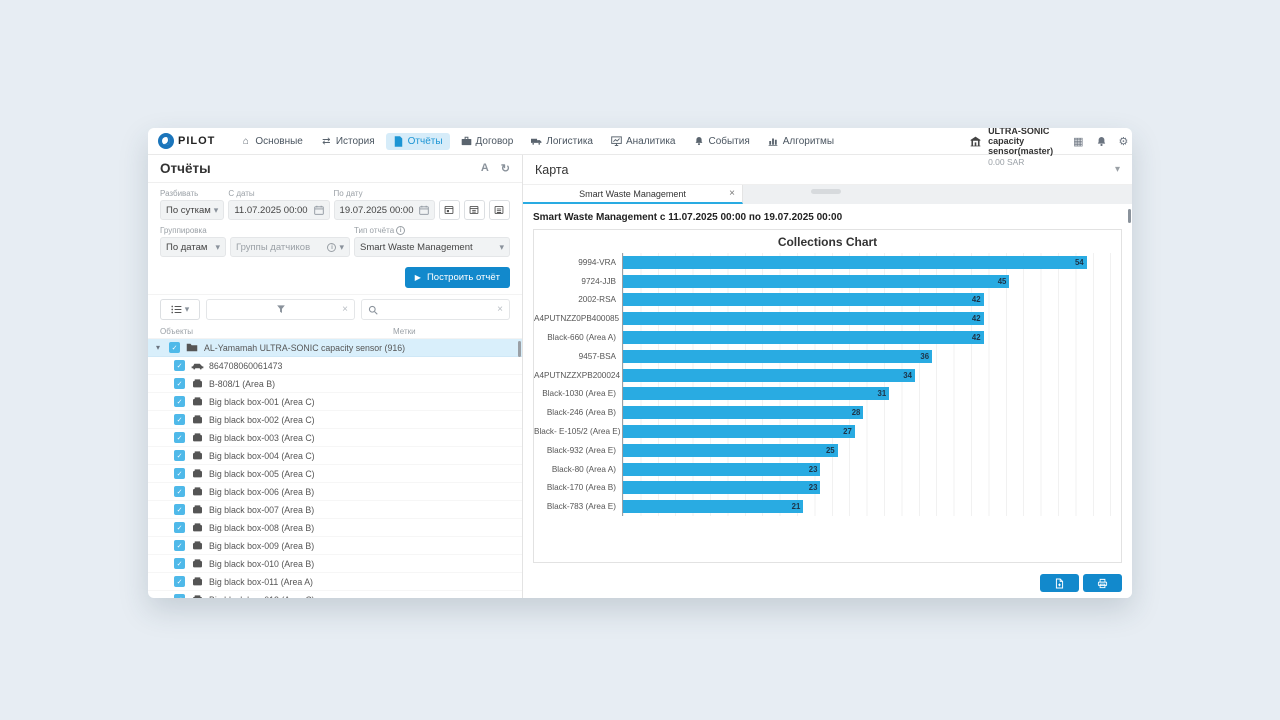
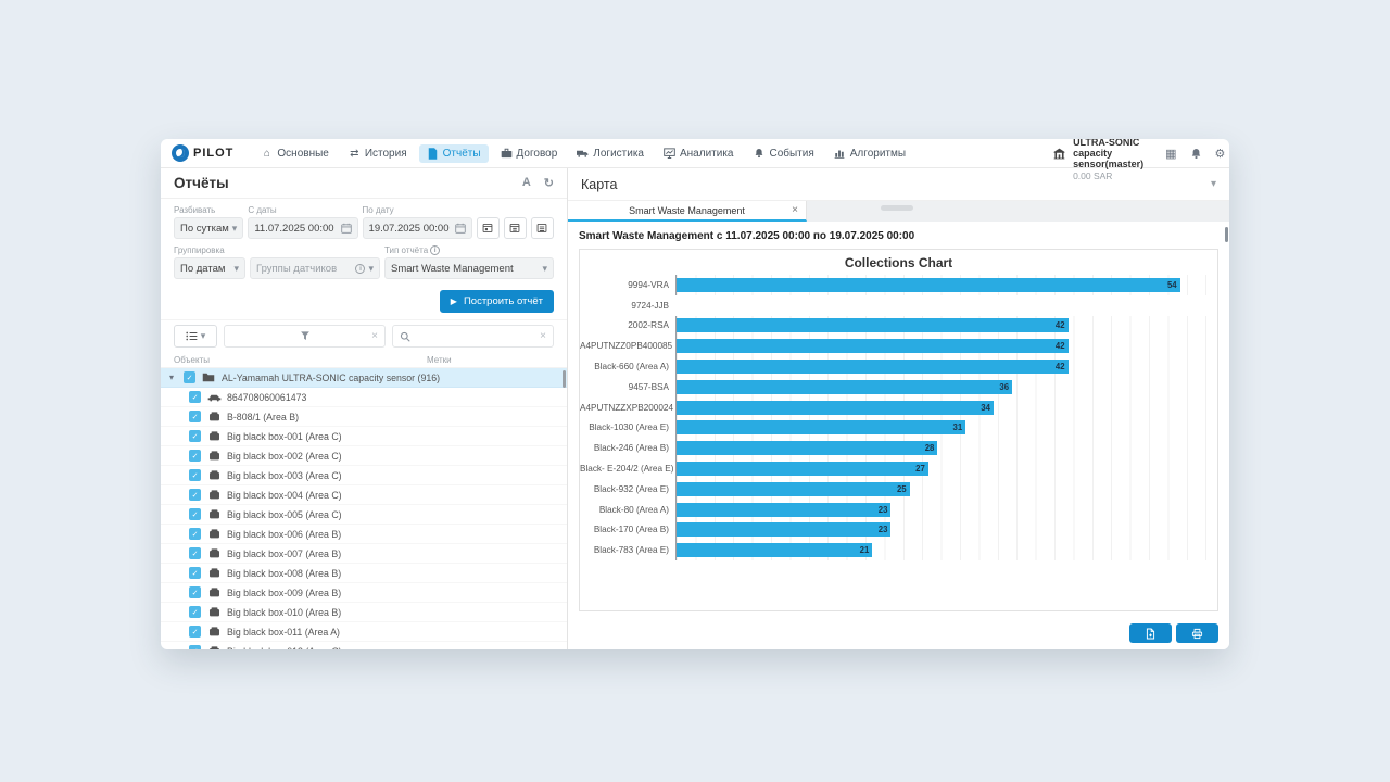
  PILOT
  ⌂
  Основные
  ⇄
  История
  Отчёты
  Договор
  Логистика
  Аналитика
  События
  Алгоритмы
  ULTRA-SONIC capacity sensor(master)
  0.00 SAR
  ▦
  ⚙
  Отчёты
  A
  ↻
  Разбивать
  По суткам
  ▾
  С даты
  11.07.2025 00:00
  По дату
  19.07.2025 00:00
  Группировка
  По датам
  ▾
  Группы датчиков
  ▾
  Тип отчёта
  Smart Waste Management
  ▾
  ▶
  Построить отчёт
  ▾
  ×
  ×
  Объекты
  Метки
  ▾
  AL-Yamamah ULTRA-SONIC capacity sensor (916)
  864708060061473
  B-808/1 (Area B)
  Big black box-001 (Area C)
  Big black box-002 (Area C)
  Big black box-003 (Area C)
  Big black box-004 (Area C)
  Big black box-005 (Area C)
  Big black box-006 (Area B)
  Big black box-007 (Area B)
  Big black box-008 (Area B)
  Big black box-009 (Area B)
  Big black box-010 (Area B)
  Big black box-011 (Area A)
  Карта
  ▾
  Smart Waste Management
  ×
  Smart Waste Management с 11.07.2025 00:00 по 19.07.2025 00:00
  Collections Chart
  9994-VRA
  54
  9724-JJB
- 45
  2002-RSA
  42
  A4PUTNZZ0PB400085
  42
  Black-660 (Area A)
  42
  9457-BSA
  36
  A4PUTNZZXPB200024
  34
  Black-1030 (Area E)
  31
  Black-246 (Area B)
  28
- Black- E-105/2 (Area E)
+ Black- E-204/2 (Area E)
  27
  Black-932 (Area E)
  25
  Black-80 (Area A)
  23
  Black-170 (Area B)
  23
  Black-783 (Area E)
  21
